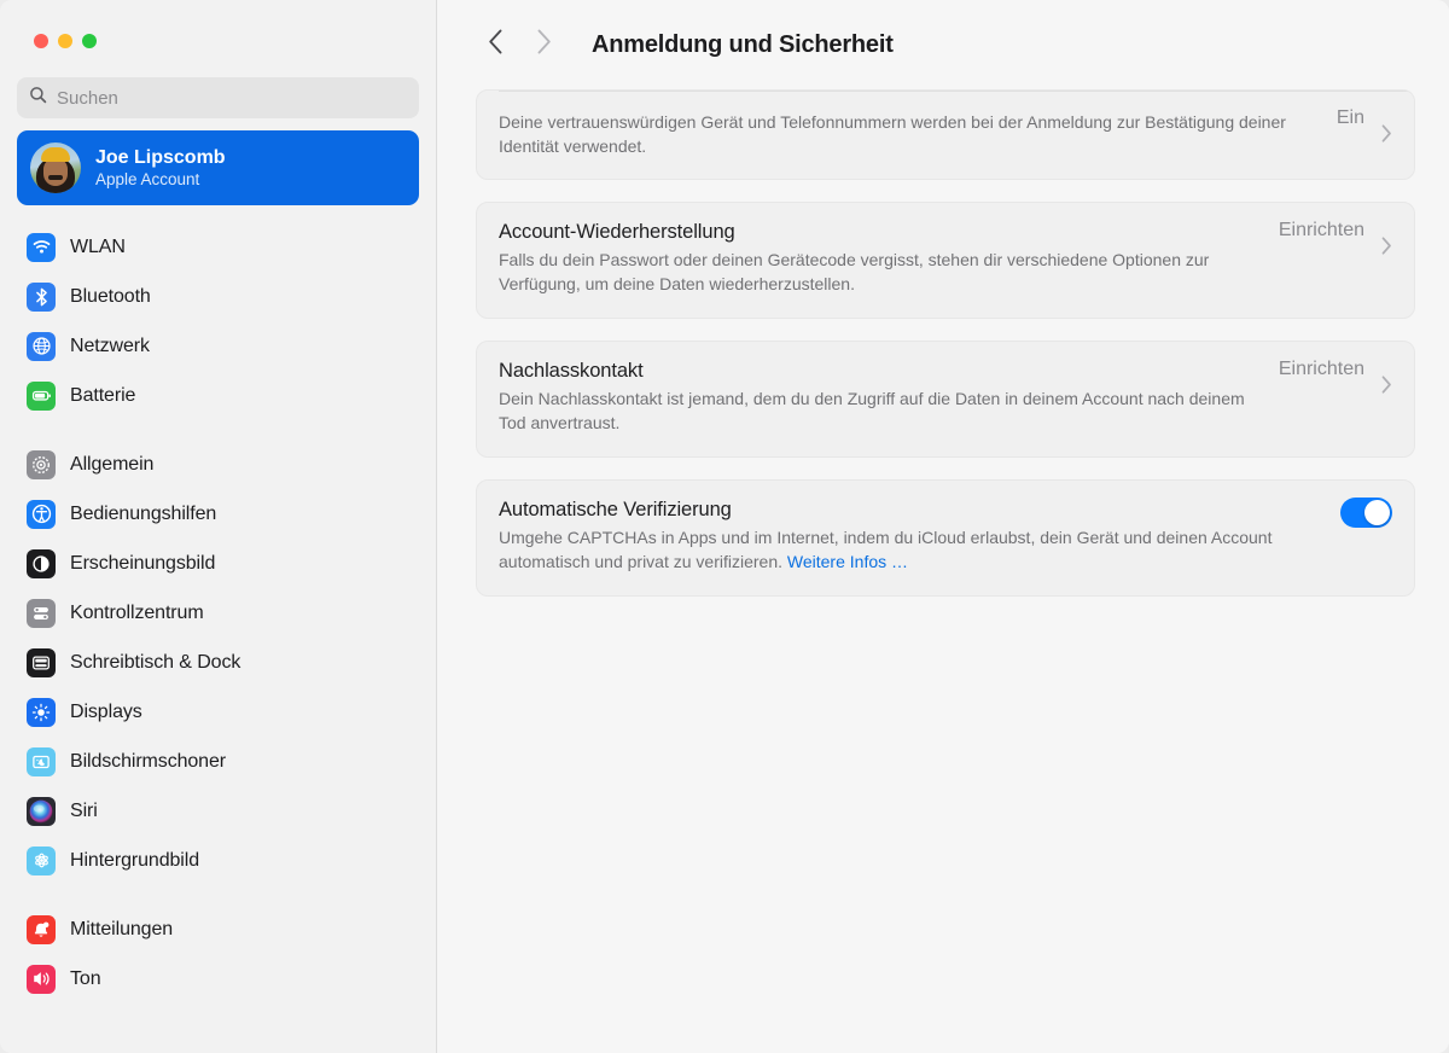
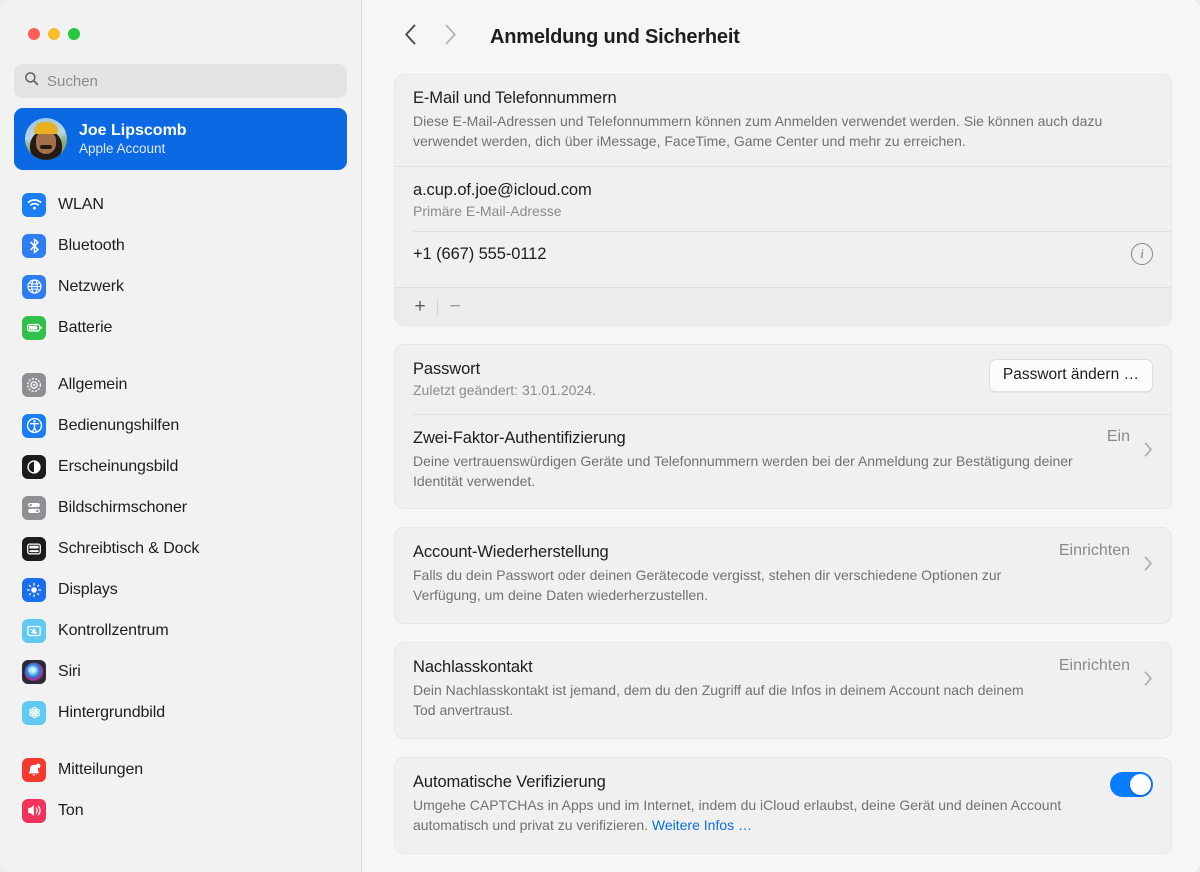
  Suchen
  Joe Lipscomb
  Apple Account
  WLAN
  Bluetooth
  Netzwerk
  Batterie
  Allgemein
  Bedienungshilfen
  Erscheinungsbild
- Kontrollzentrum
+ Bildschirmschoner
  Schreibtisch & Dock
  Displays
- Bildschirmschoner
+ Kontrollzentrum
  Siri
  Hintergrundbild
  Mitteilungen
  Ton
  Anmeldung und Sicherheit
+ E-Mail und Telefonnummern
+ Diese E-Mail-Adressen und Telefonnummern können zum Anmelden verwendet werden. Sie können auch dazu verwendet werden, dich über iMessage, FaceTime, Game Center und mehr zu erreichen.
+ a.cup.of.joe@icloud.com
+ Primäre E-Mail-Adresse
+ +1 (667) 555-0112
+ i
+ +
+ −
+ Passwort
+ Zuletzt geändert: 31.01.2024.
+ Passwort ändern …
+ Zwei-Faktor-Authentifizierung
- Deine vertrauenswürdigen Gerät und Telefonnummern werden bei der Anmeldung zur Bestätigung deiner Identität verwendet.
+ Deine vertrauenswürdigen Geräte und Telefonnummern werden bei der Anmeldung zur Bestätigung deiner Identität verwendet.
  Ein
  Account-Wiederherstellung
  Falls du dein Passwort oder deinen Gerätecode vergisst, stehen dir verschiedene Optionen zur Verfügung, um deine Daten wiederherzustellen.
  Einrichten
  Nachlasskontakt
- Dein Nachlasskontakt ist jemand, dem du den Zugriff auf die Daten in deinem Account nach deinem Tod anvertraust.
+ Dein Nachlasskontakt ist jemand, dem du den Zugriff auf die Infos in deinem Account nach deinem Tod anvertraust.
  Einrichten
  Automatische Verifizierung
- Umgehe CAPTCHAs in Apps und im Internet, indem du iCloud erlaubst, dein Gerät und deinen Account automatisch und privat zu verifizieren. Weitere Infos …
+ Umgehe CAPTCHAs in Apps und im Internet, indem du iCloud erlaubst, deine Gerät und deinen Account automatisch und privat zu verifizieren. Weitere Infos …
